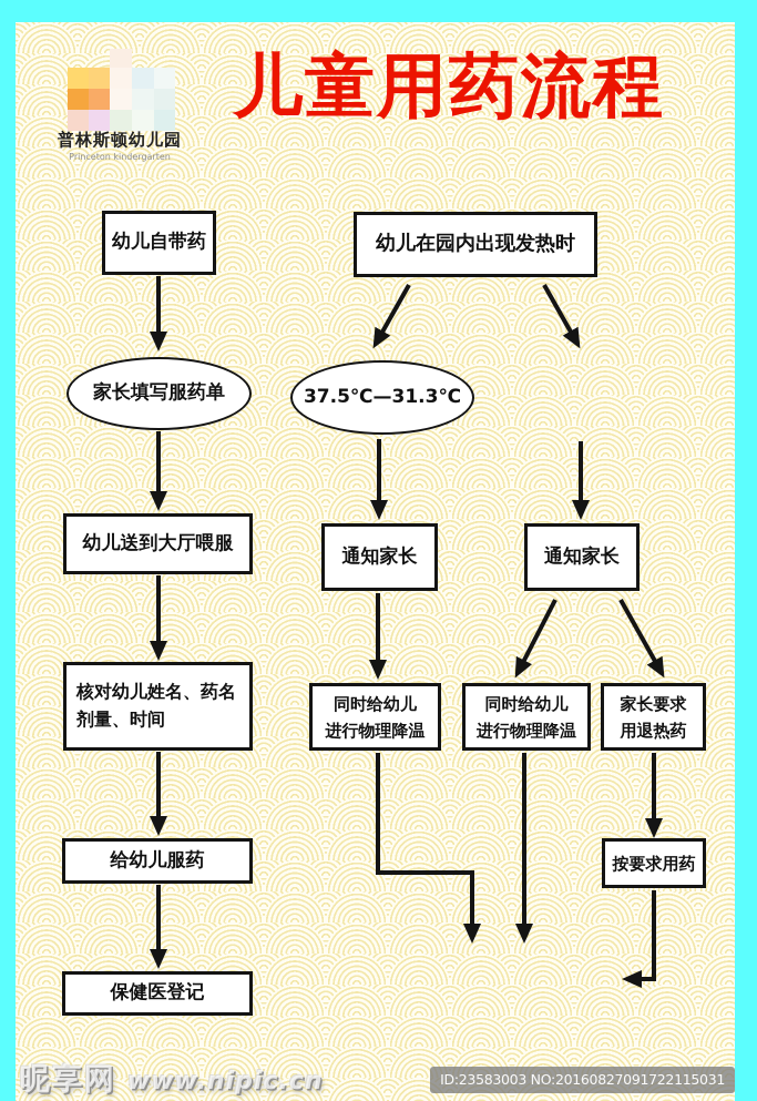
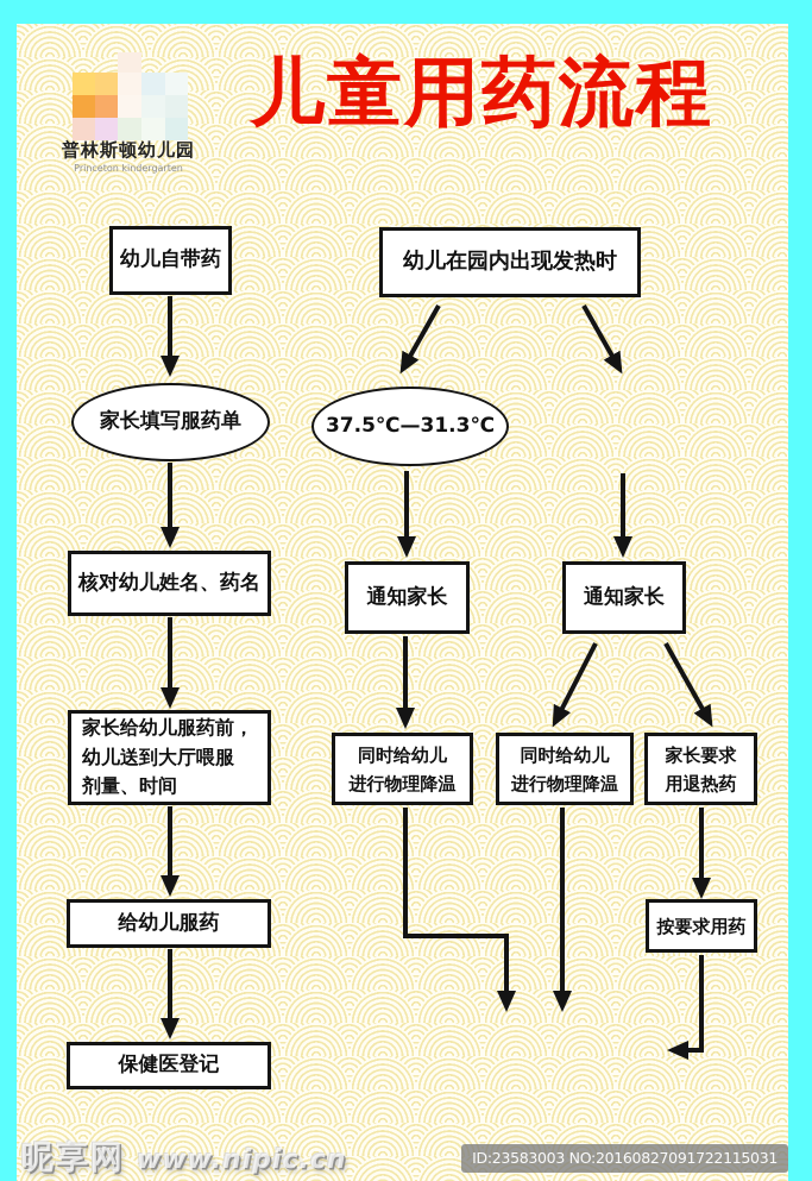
  儿童用药流程
  普林斯顿幼儿园
  Princeton kindergarten
  幼儿自带药
  家长填写服药单
- 幼儿送到大厅喂服
+ 核对幼儿姓名、药名
+ 家长给幼儿服药前，
- 核对幼儿姓名、药名
+ 幼儿送到大厅喂服
  剂量、时间
  给幼儿服药
  保健医登记
  幼儿在园内出现发热时
  37.5℃—31.3℃
  通知家长
  通知家长
  同时给幼儿
  进行物理降温
  同时给幼儿
  进行物理降温
  家长要求
  用退热药
  按要求用药
  昵享网
  www.nipic.cn
  ID:23583003 NO:20160827091722115031
